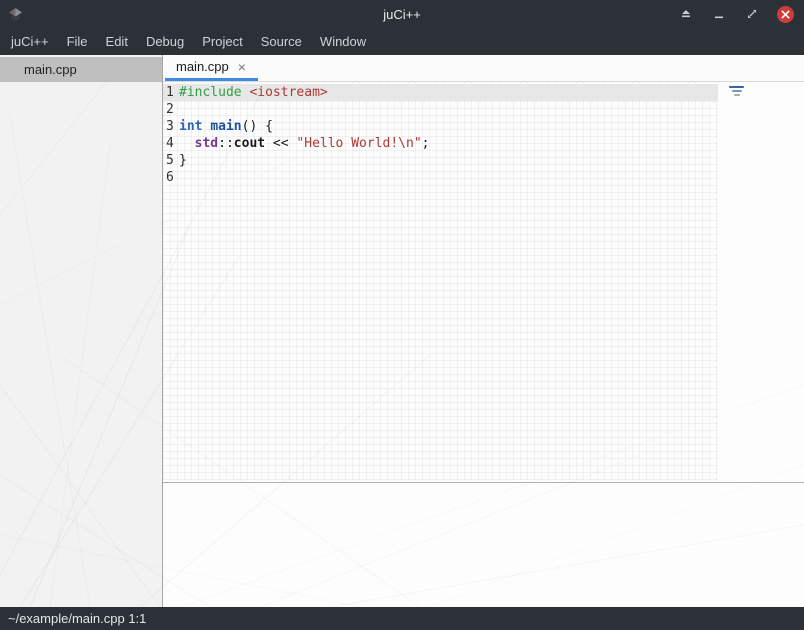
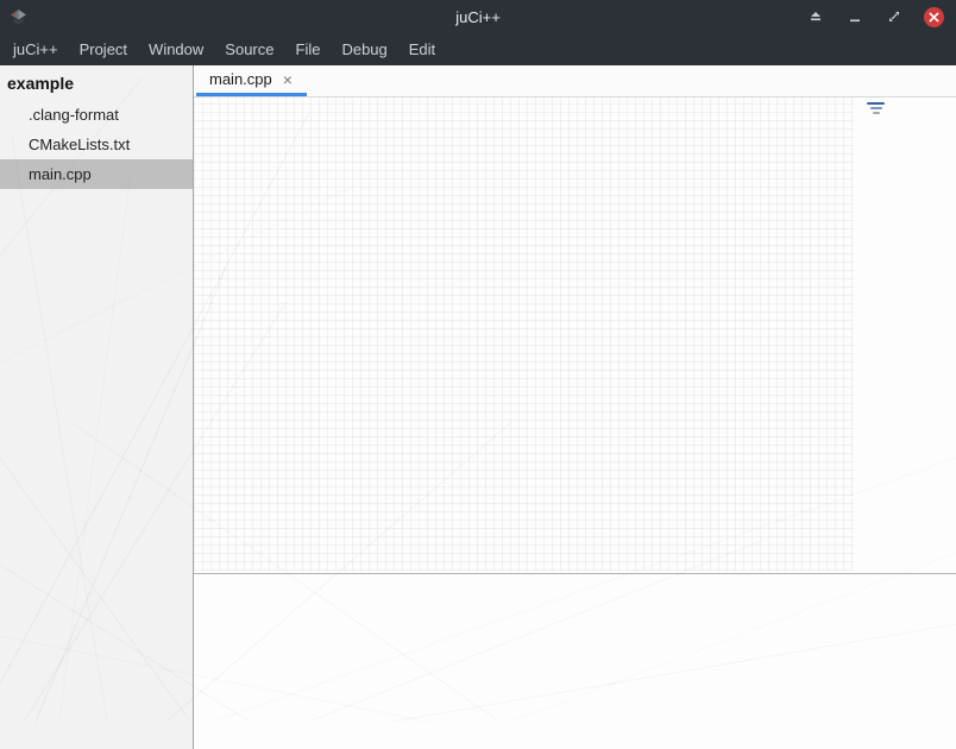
  juCi++
  juCi++
- File
+ Project
- Edit
+ Window
- Debug
+ Source
- Project
+ File
- Source
+ Debug
- Window
+ Edit
+ example
+ .clang-format
+ CMakeLists.txt
  main.cpp
  main.cpp
  ×
- 1
- #include <iostream>
- 2
- 3
- int main() {
- 4
- std::cout << "Hello World!\n";
- 5
- }
- 6
- ~/example/main.cpp 1:1
